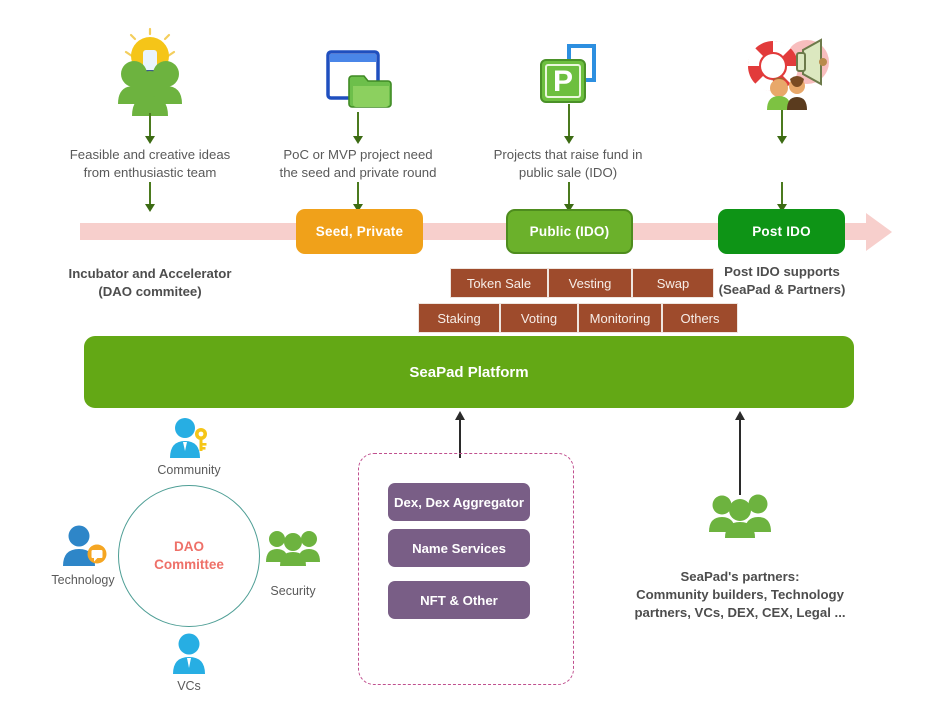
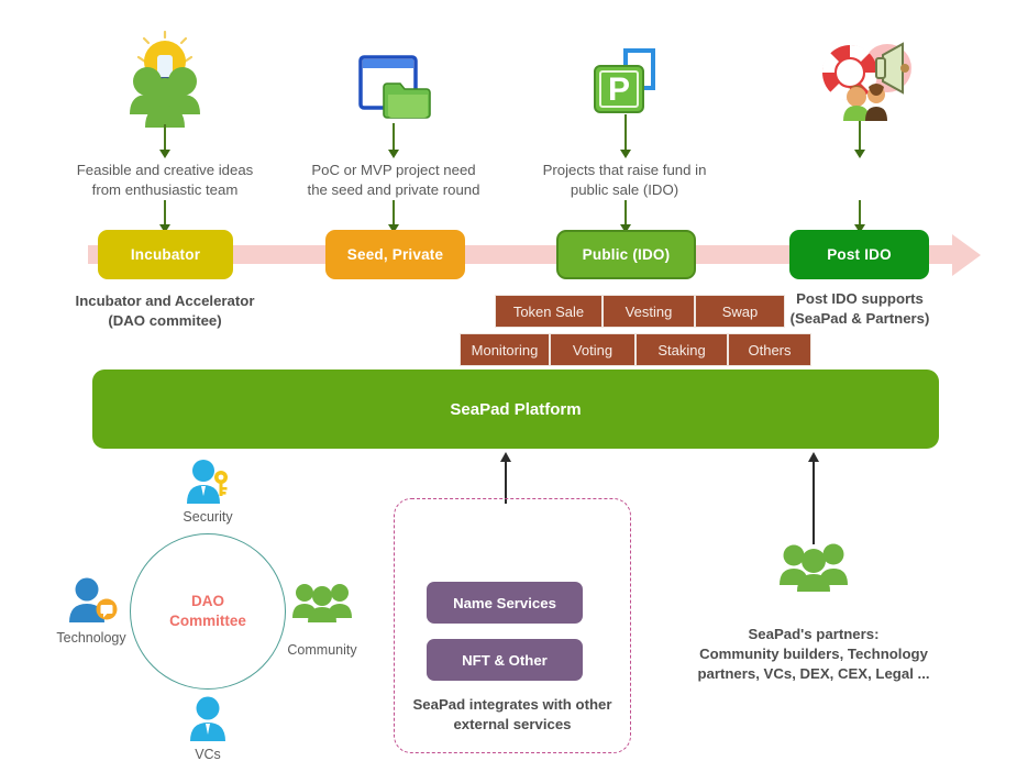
  P
  Feasible and creative ideas
  from enthusiastic team
  PoC or MVP project need
  the seed and private round
  Projects that raise fund in
  public sale (IDO)
+ Incubator
  Seed, Private
  Public (IDO)
  Post IDO
  Incubator and Accelerator
  (DAO commitee)
  Post IDO supports
  (SeaPad & Partners)
  Token Sale
  Vesting
  Swap
- Staking
+ Monitoring
  Voting
- Monitoring
+ Staking
  Others
  SeaPad Platform
  DAO
  Committee
- Community
+ Security
  Technology
- Security
+ Community
  VCs
- Dex, Dex Aggregator
  Name Services
  NFT & Other
+ SeaPad integrates with other
+ external services
  SeaPad's partners:
  Community builders, Technology
  partners, VCs, DEX, CEX, Legal ...
